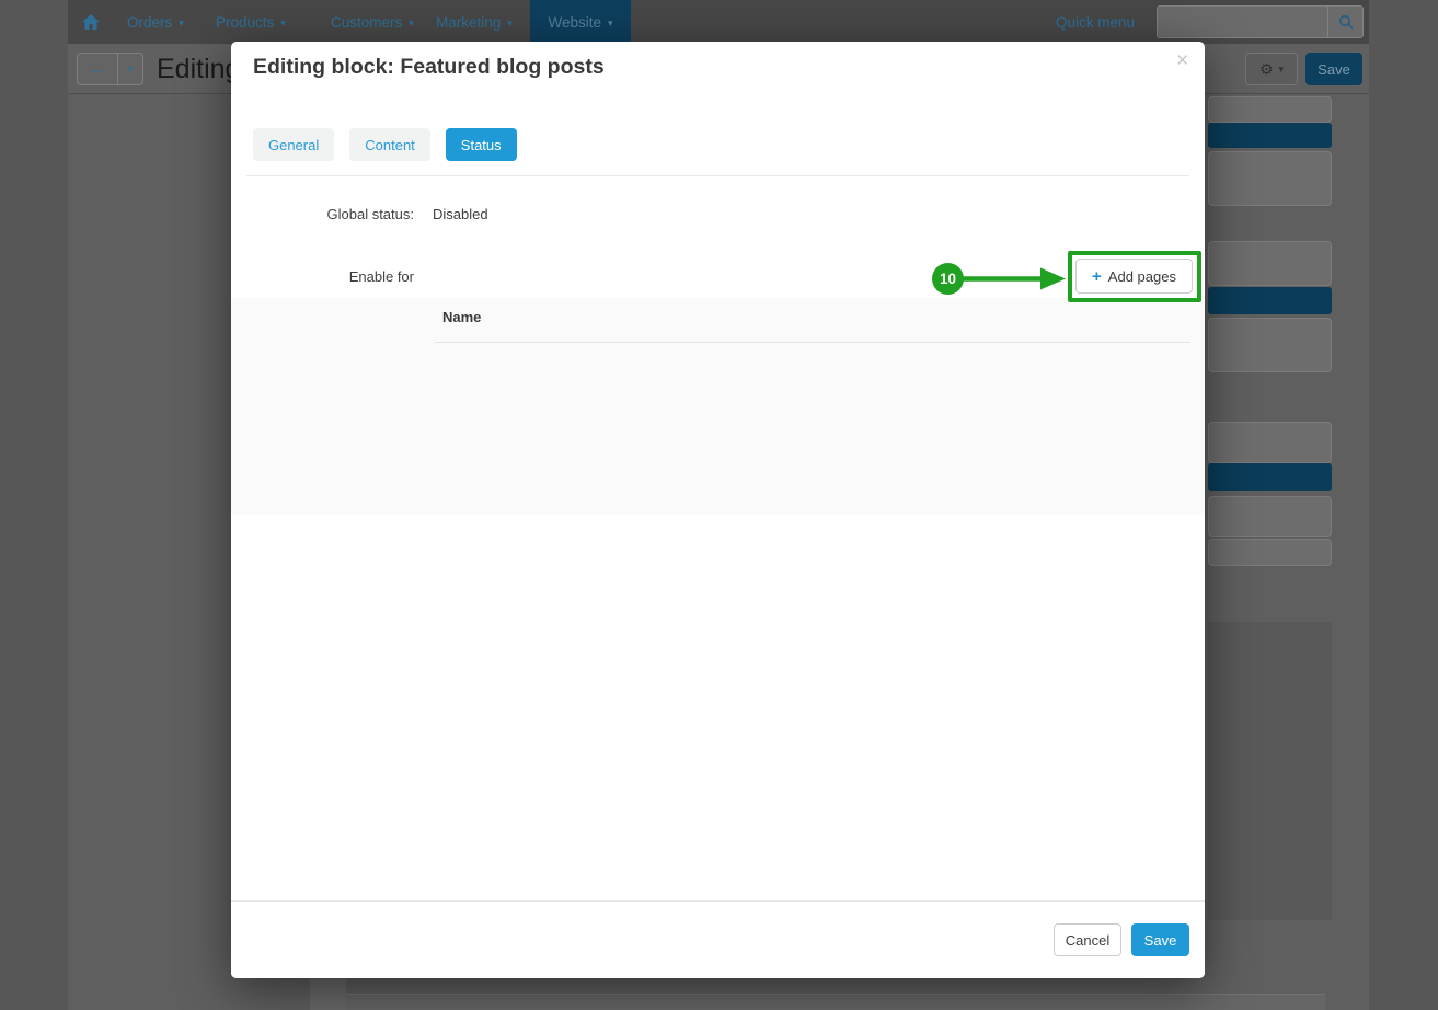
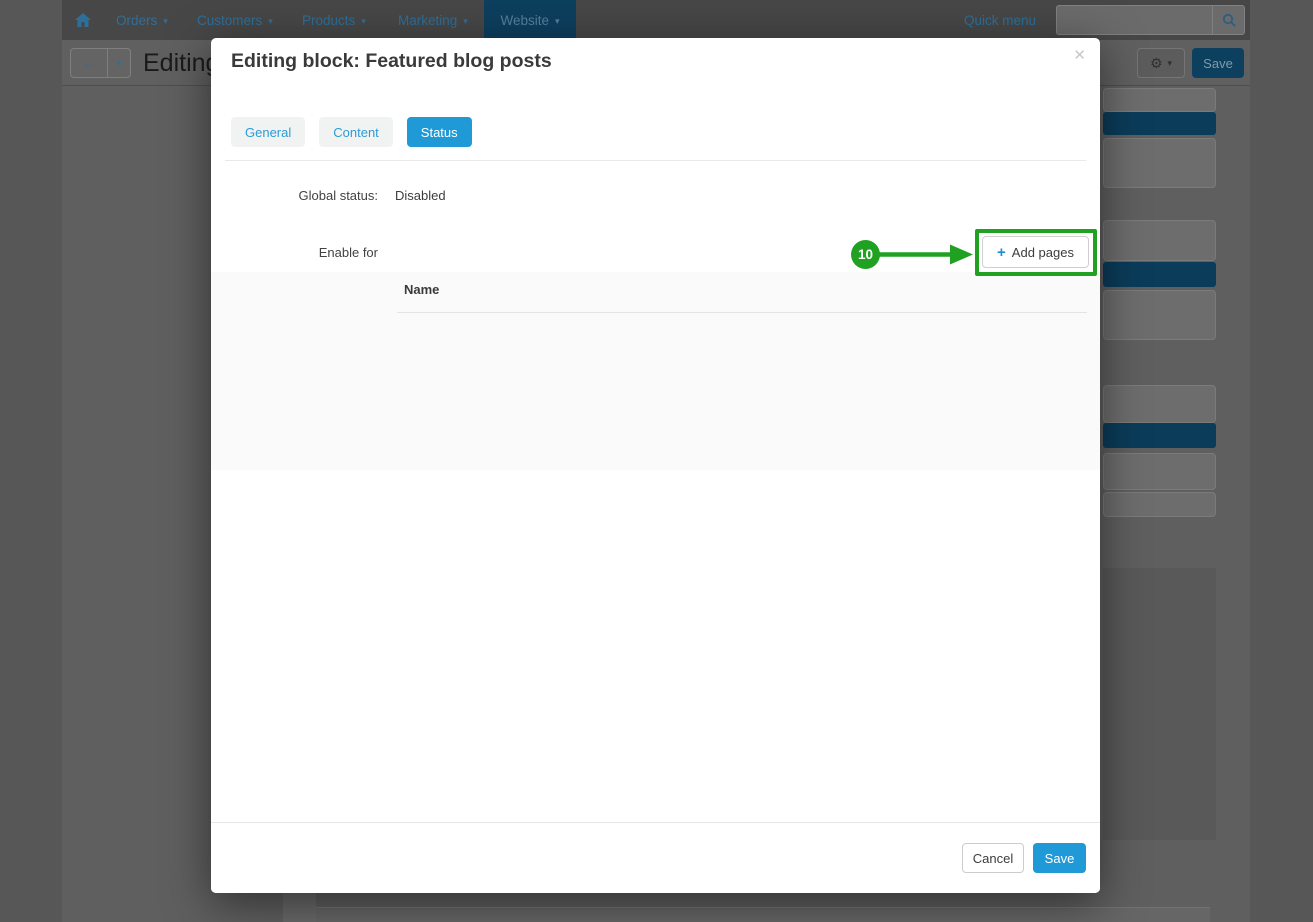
  Orders
  ▾
- Products
+ Customers
  ▾
- Customers
+ Products
  ▾
  Marketing
  ▾
  Website
  ▾
  Quick menu
  ←
  ▾
  Editin
  ⚙
  ▾
  Save
  Editing block: Featured blog posts
  ✕
  General
  Content
  Status
  Global status:
  Disabled
  Enable for
  +
  Add pages
  Name
  Cancel
  Save
  10
